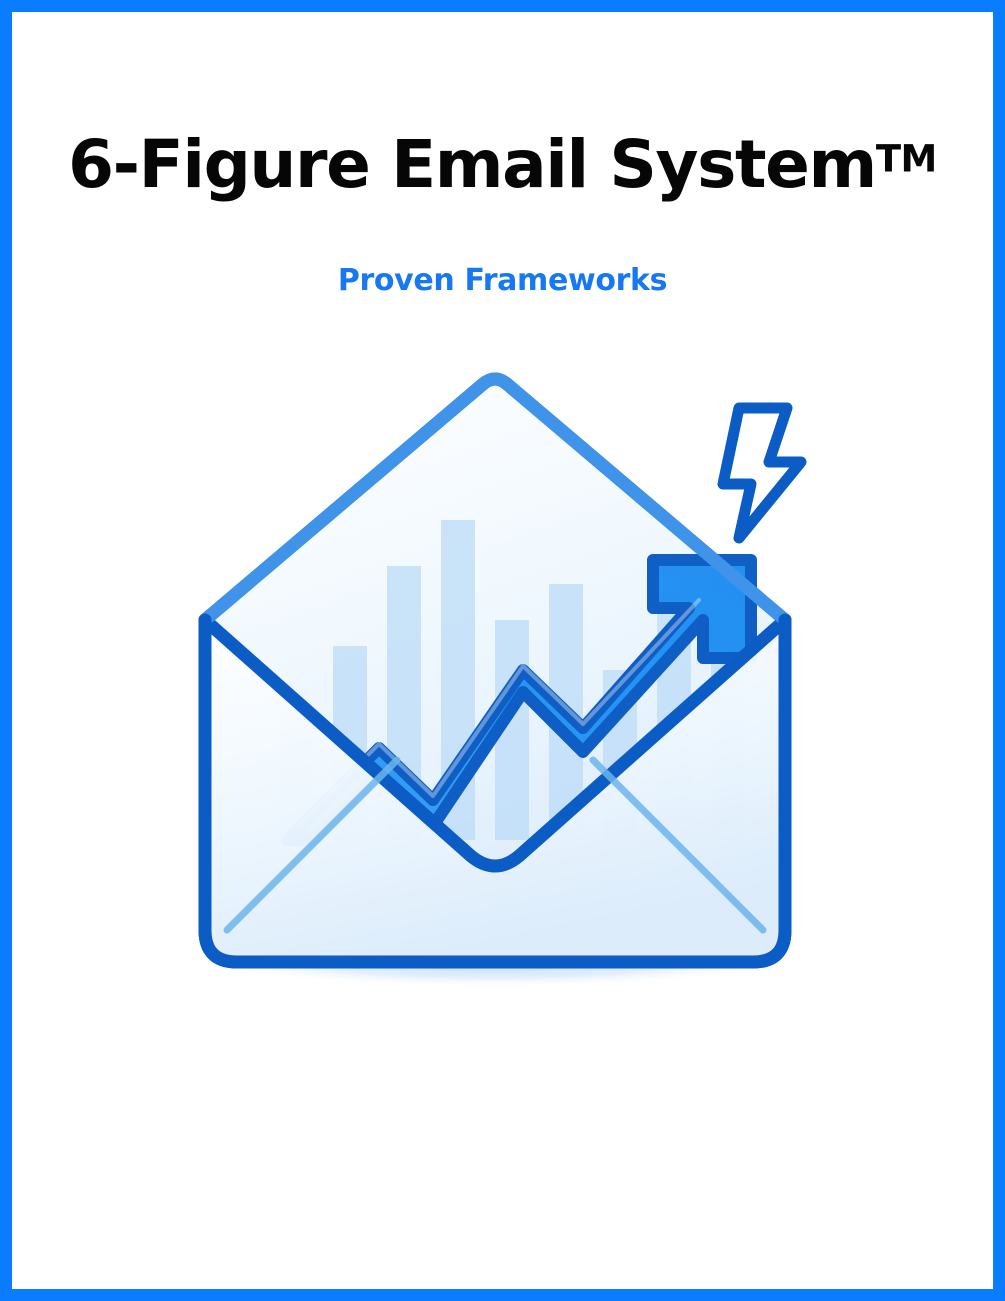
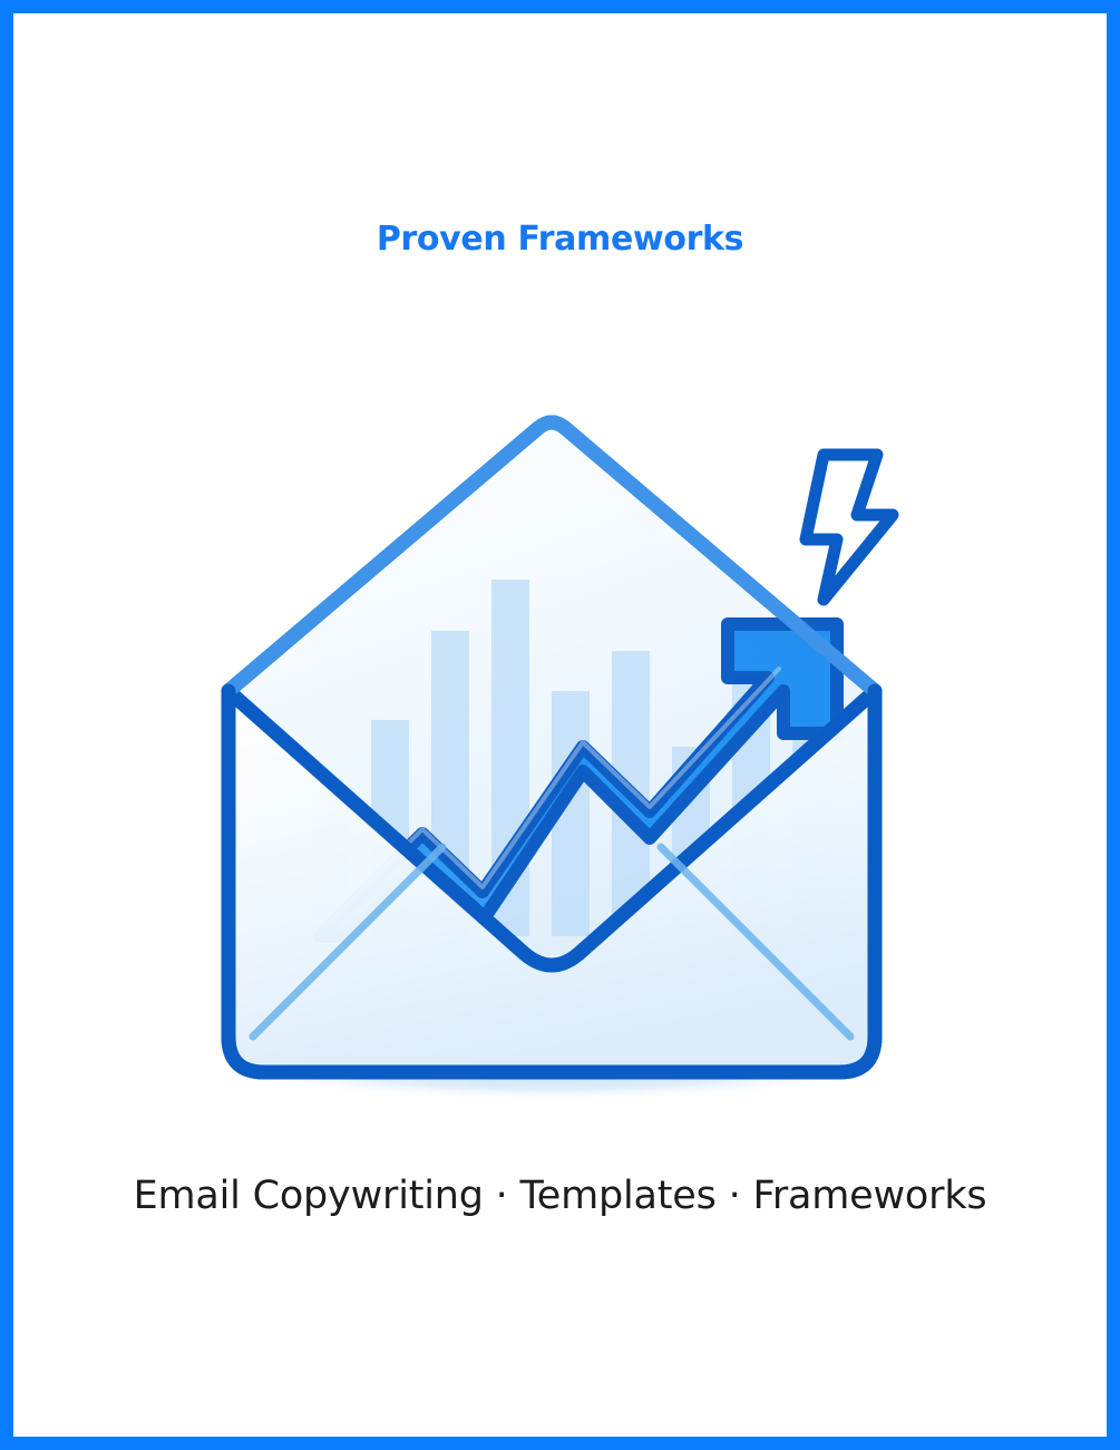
- 6-Figure Email SystemTM
  Proven Frameworks
+ Email Copywriting · Templates · Frameworks
